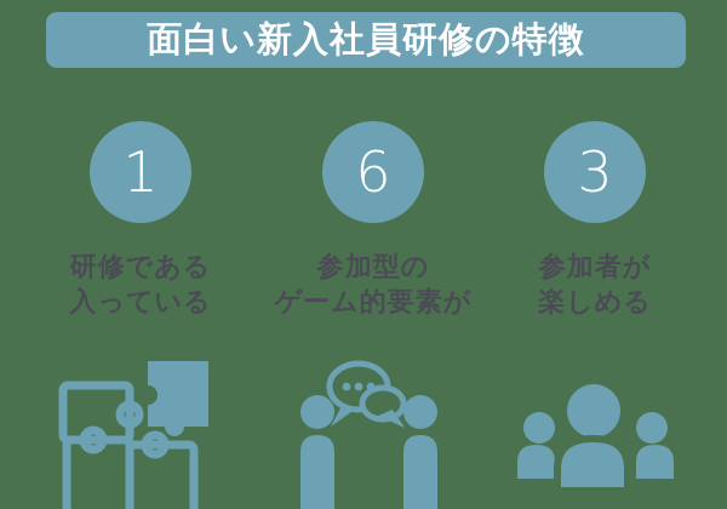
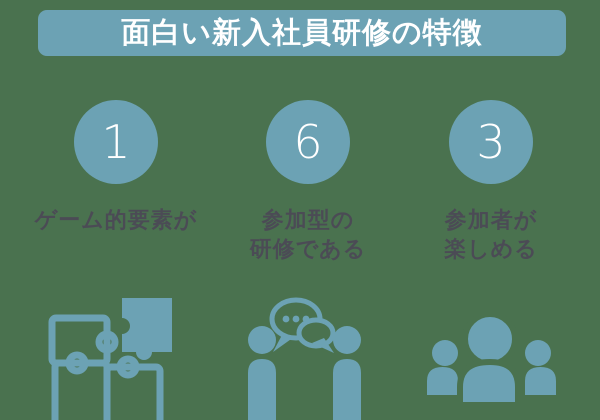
  面白い新入社員研修の特徴
  1
- 研修である
+ ゲーム的要素が
- 入っている
  6
  参加型の
- ゲーム的要素が
+ 研修である
  3
  参加者が
  楽しめる
